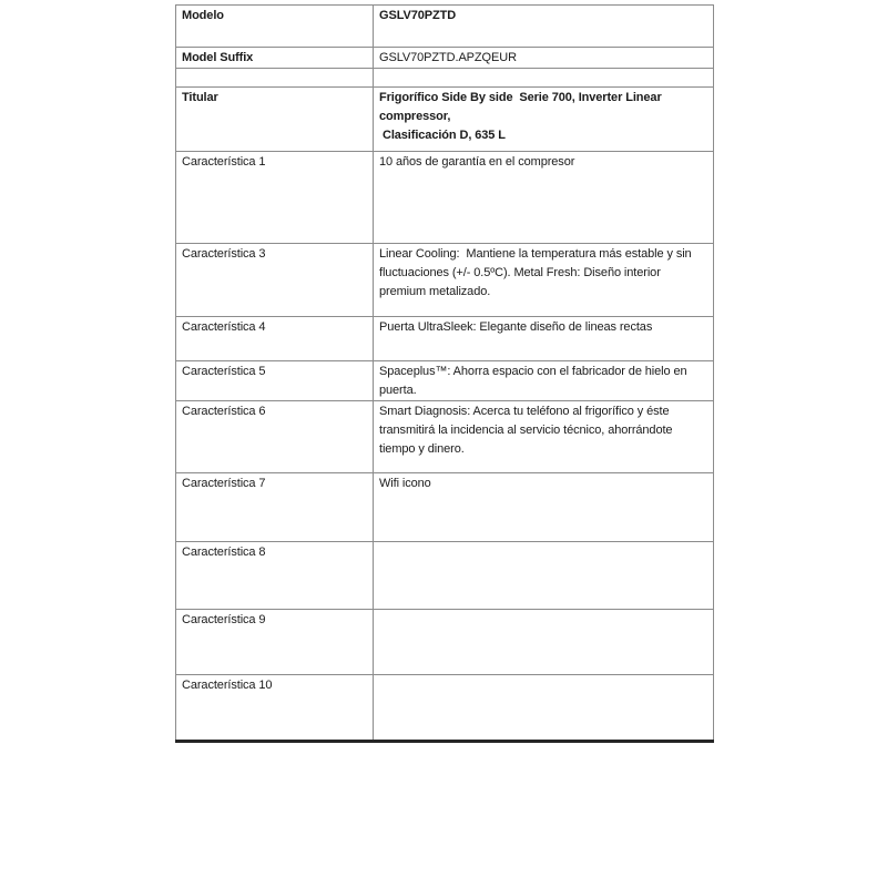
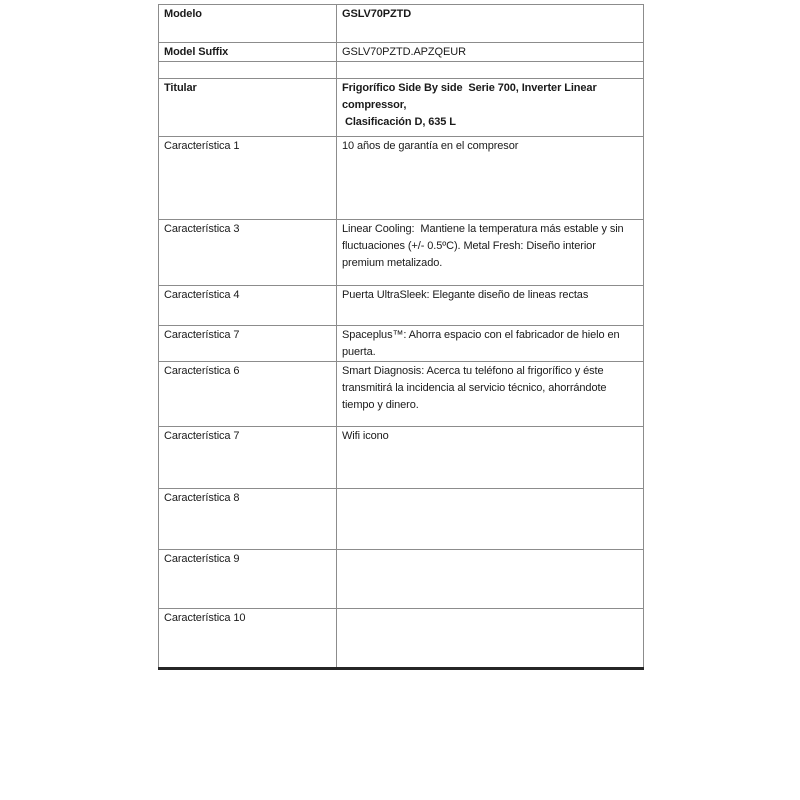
  Modelo	GSLV70PZTD
  Model Suffix	GSLV70PZTD.APZQEUR
  Titular	Frigorífico Side By side Serie 700, Inverter Linear compressor, Clasificación D, 635 L
  Característica 1	10 años de garantía en el compresor
  Característica 3	Linear Cooling: Mantiene la temperatura más estable y sin fluctuaciones (+/- 0.5ºC). Metal Fresh: Diseño interior premium metalizado.
  Característica 4	Puerta UltraSleek: Elegante diseño de lineas rectas
- Característica 5	Spaceplus™: Ahorra espacio con el fabricador de hielo en puerta.
+ Característica 7	Spaceplus™: Ahorra espacio con el fabricador de hielo en puerta.
  Característica 6	Smart Diagnosis: Acerca tu teléfono al frigorífico y éste transmitirá la incidencia al servicio técnico, ahorrándote tiempo y dinero.
  Característica 7	Wifi icono
  Característica 8
  Característica 9
  Característica 10
